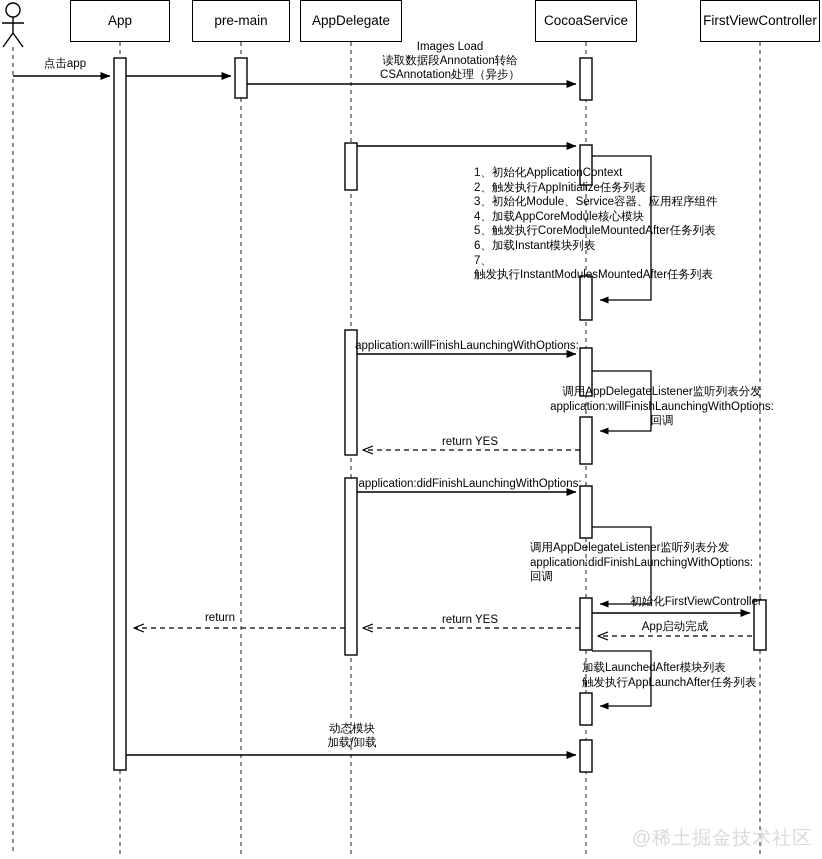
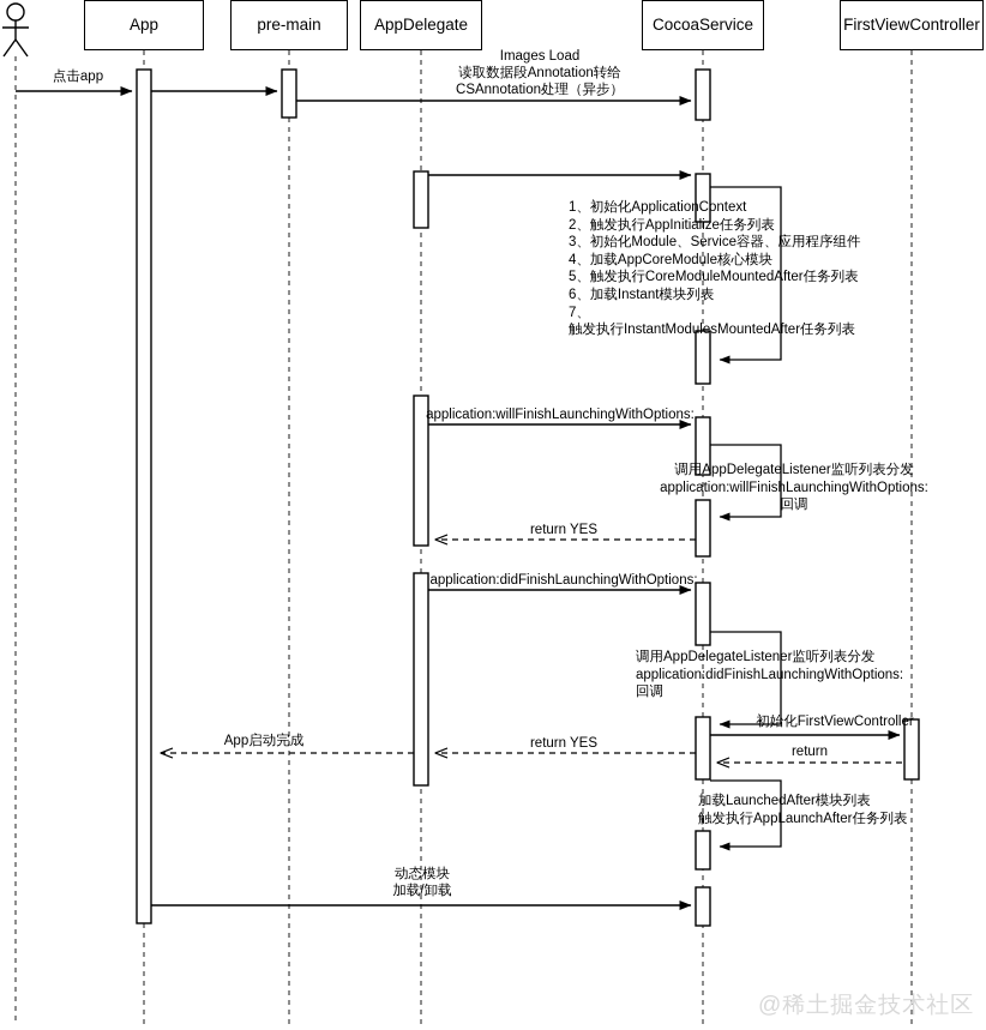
  App
  pre-main
  AppDelegate
  CocoaService
  FirstViewController
  点击app
  Images Load
  读取数据段Annotation转给
  CSAnnotation处理（异步）
  1、初始化ApplicationContext
  2、触发执行AppInitialize任务列表
  3、初始化Module、Service容器、应用程序组件
  4、加载AppCoreModule核心模块
  5、触发执行CoreModuleMountedAfter任务列表
  6、加载Instant模块列表
  7、
  触发执行InstantModulesMountedAfter任务列表
  application:willFinishLaunchingWithOptions:
  调用AppDelegateListener监听列表分发
  application:willFinishLaunchingWithOptions:
  回调
  return YES
  application:didFinishLaunchingWithOptions:
  调用AppDelegateListener监听列表分发
  application:didFinishLaunchingWithOptions:
  回调
  初始化FirstViewController
- App启动完成
+ return
  return YES
- return
+ App启动完成
  加载LaunchedAfter模块列表
  触发执行AppLaunchAfter任务列表
  动态模块
  加载/卸载
  @稀土掘金技术社区
